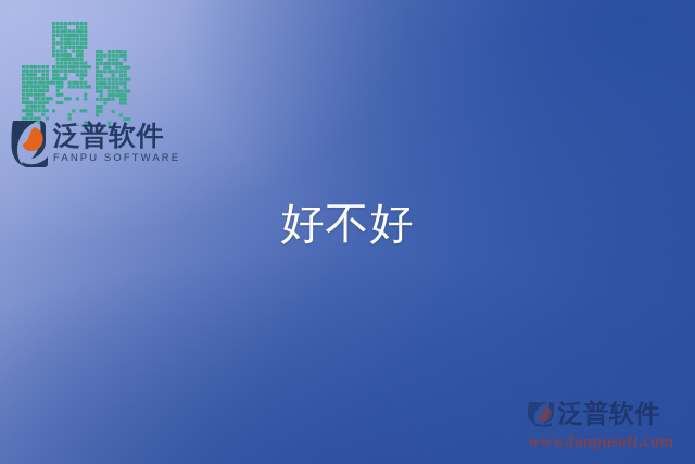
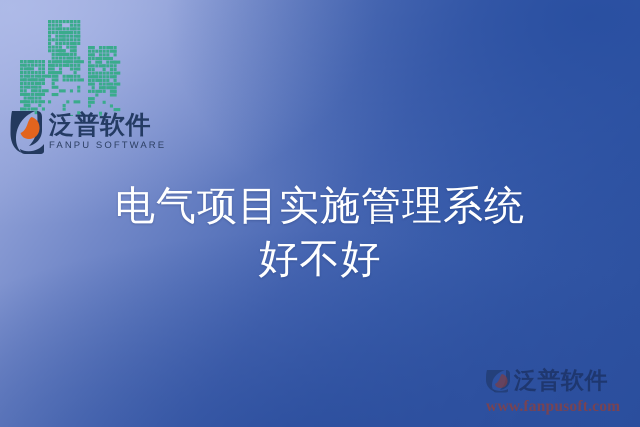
  泛普软件
  FANPU SOFTWARE
+ 电气项目实施管理系统
  好不好
  泛普软件
  www.fanpusoft.com
